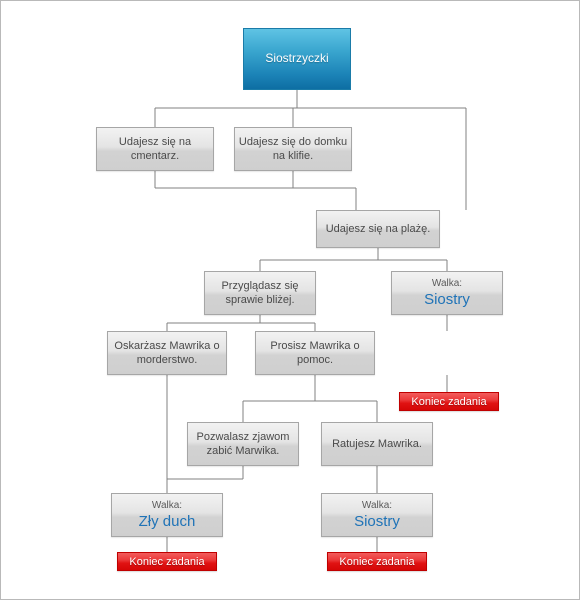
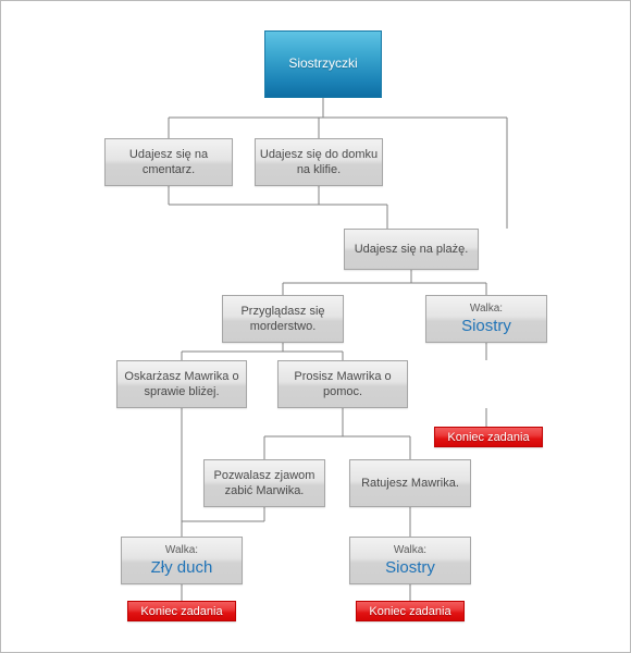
  Siostrzyczki
  Udajesz się na
  cmentarz.
  Udajesz się do domku
  na klifie.
  Udajesz się na plażę.
  Przyglądasz się
- sprawie bliżej.
+ morderstwo.
  Walka:
  Siostry
  Oskarżasz Mawrika o
- morderstwo.
+ sprawie bliżej.
  Prosisz Mawrika o
  pomoc.
  Pozwalasz zjawom
  zabić Marwika.
  Ratujesz Mawrika.
  Walka:
  Zły duch
  Walka:
  Siostry
  Koniec zadania
  Koniec zadania
  Koniec zadania
